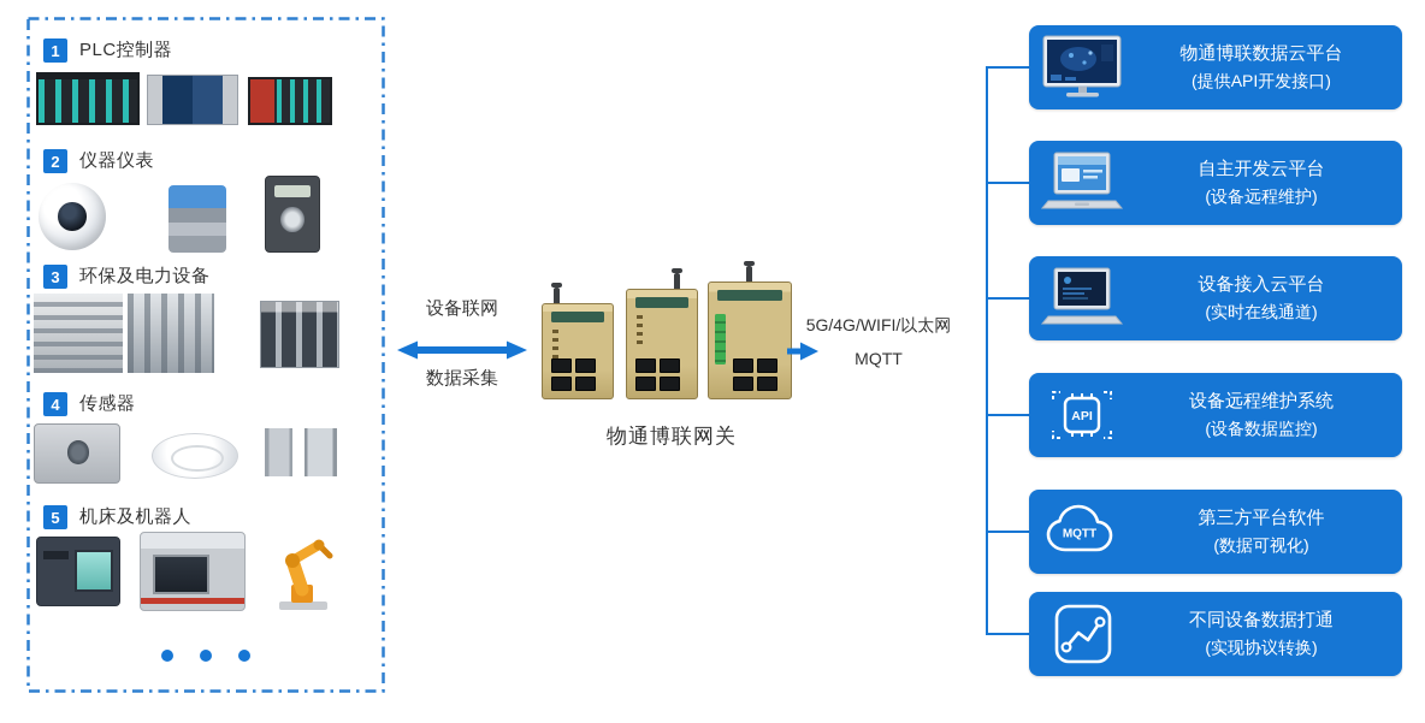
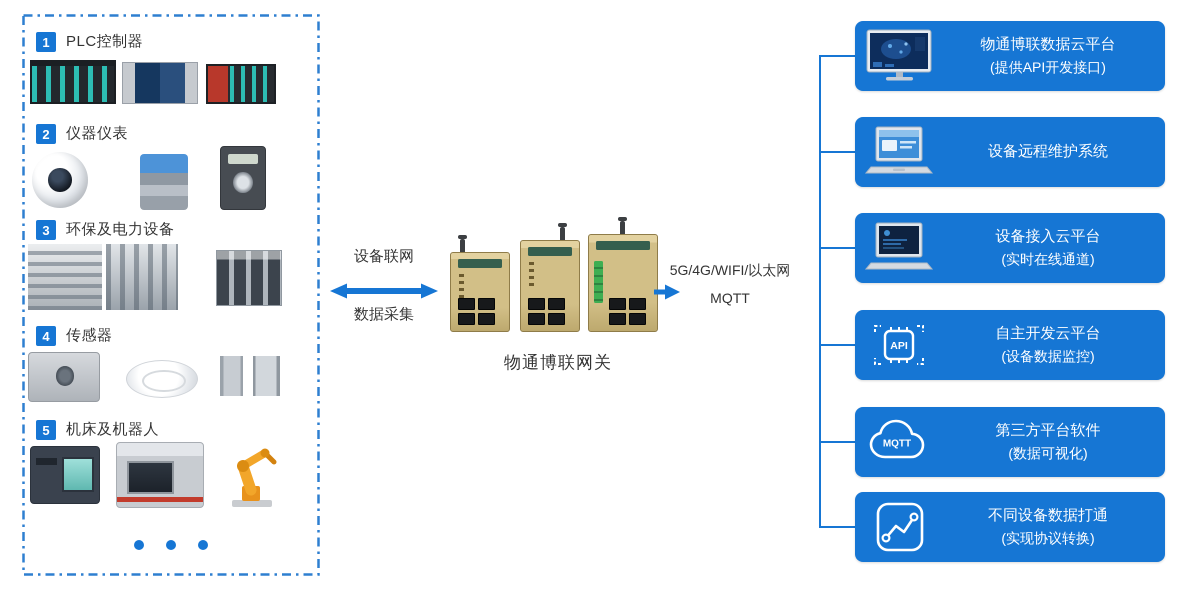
  1
  PLC控制器
  2
  仪器仪表
  3
  环保及电力设备
  4
  传感器
  5
  机床及机器人
  设备联网
  数据采集
  物通博联网关
  5G/4G/WIFI/以太网
  MQTT
  物通博联数据云平台
  (提供API开发接口)
- 自主开发云平台
+ 设备远程维护系统
- (设备远程维护)
  设备接入云平台
  (实时在线通道)
  API
- 设备远程维护系统
+ 自主开发云平台
  (设备数据监控)
  MQTT
  第三方平台软件
  (数据可视化)
  不同设备数据打通
  (实现协议转换)
